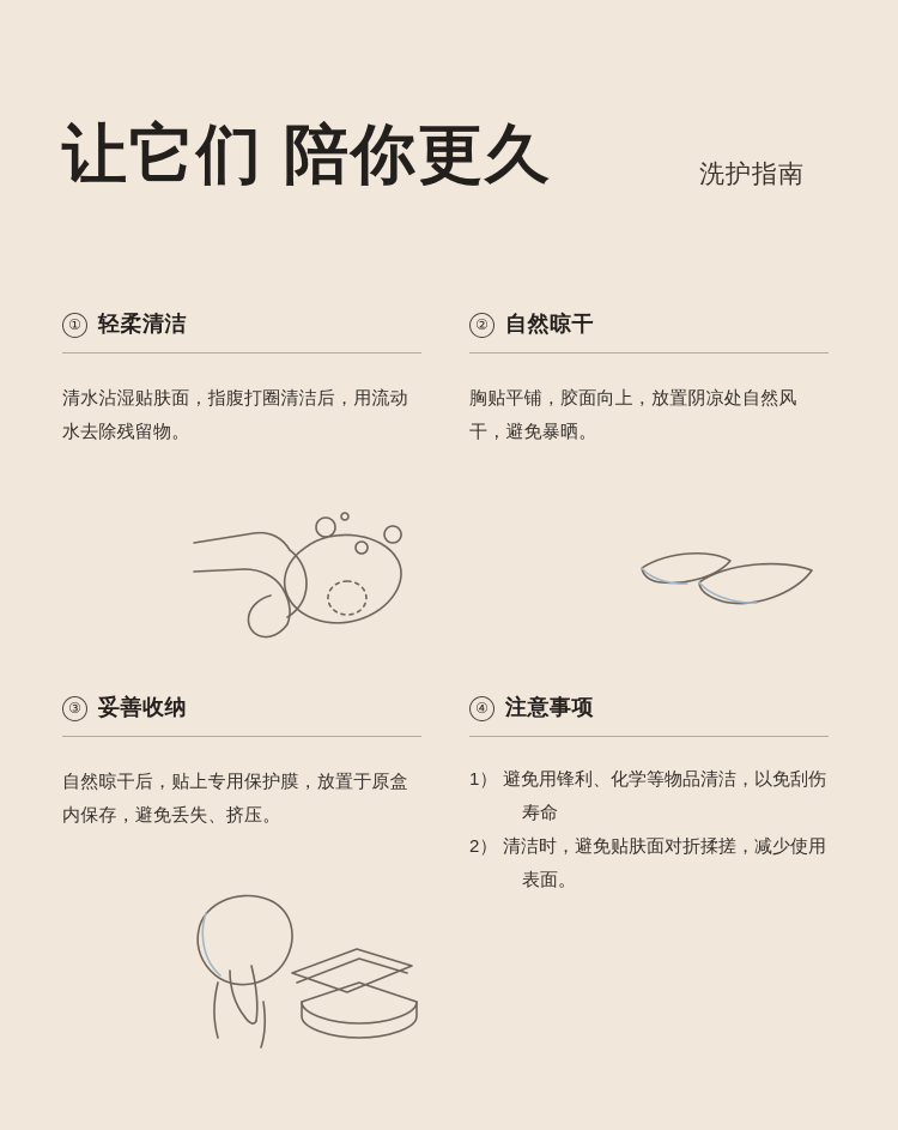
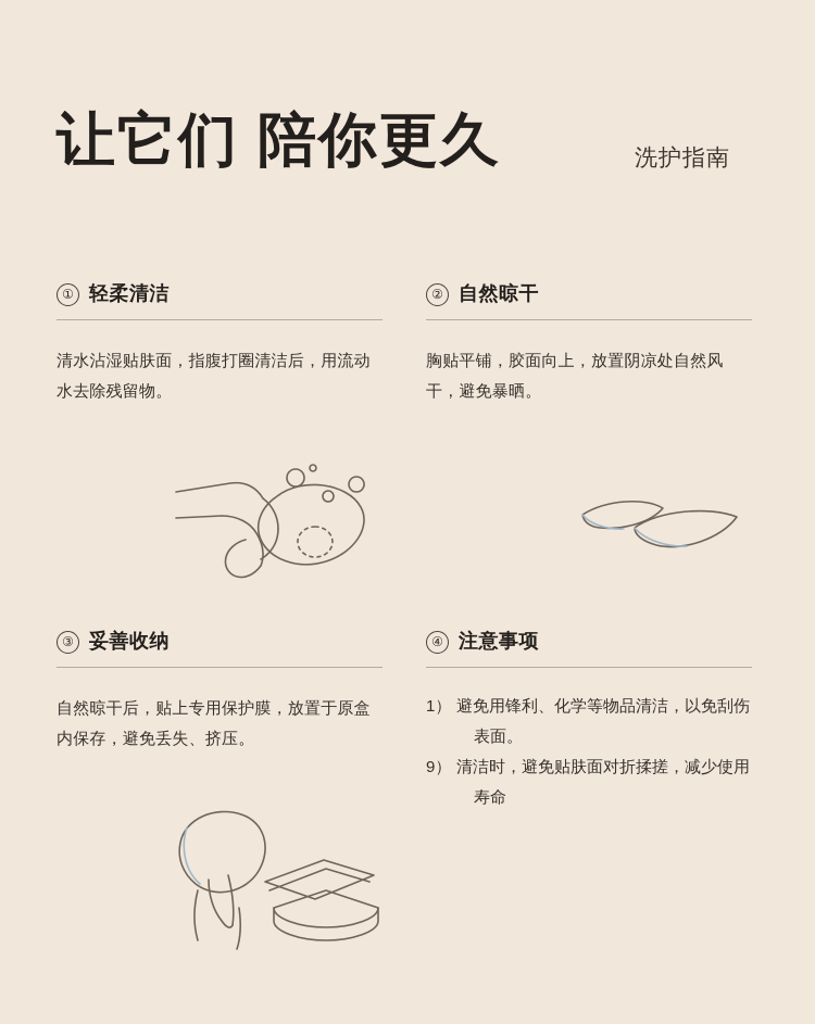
  让它们 陪你更久
  洗护指南
  ①
  轻柔清洁
  清水沾湿贴肤面，指腹打圈清洁后，用流动水去除残留物。
  ②
  自然晾干
  胸贴平铺，胶面向上，放置阴凉处自然风干，避免暴晒。
  ③
  妥善收纳
  自然晾干后，贴上专用保护膜，放置于原盒内保存，避免丢失、挤压。
  ④
  注意事项
  1）
  避免用锋利、化学等物品清洁，以免刮伤
- 寿命
+ 表面。
- 2）
+ 9）
  清洁时，避免贴肤面对折揉搓，减少使用
- 表面。
+ 寿命
